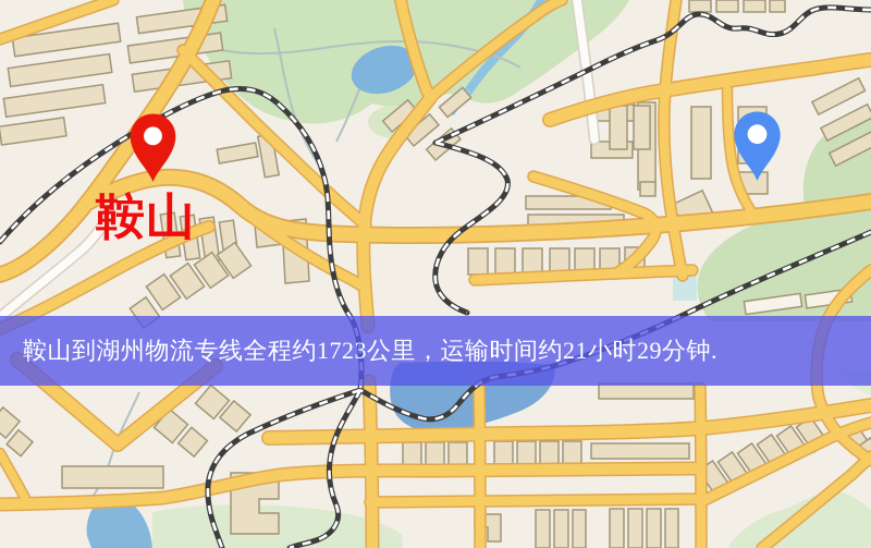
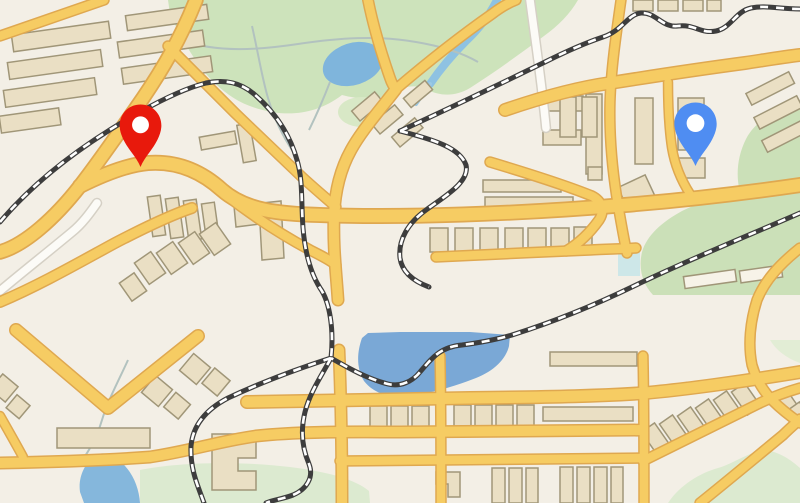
- 鞍山
- 鞍山到湖州物流专线全程约1723公里，运输时间约21小时29分钟.
